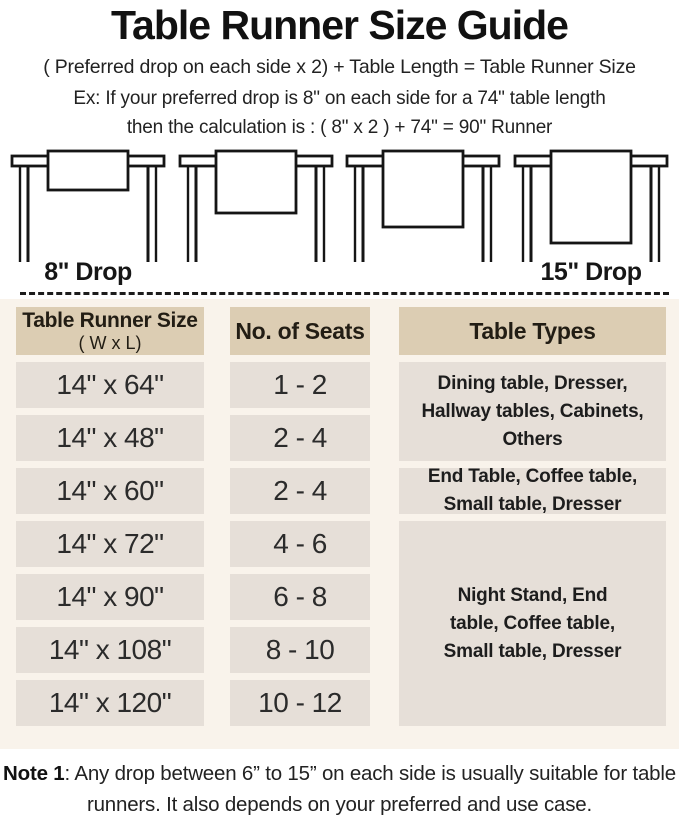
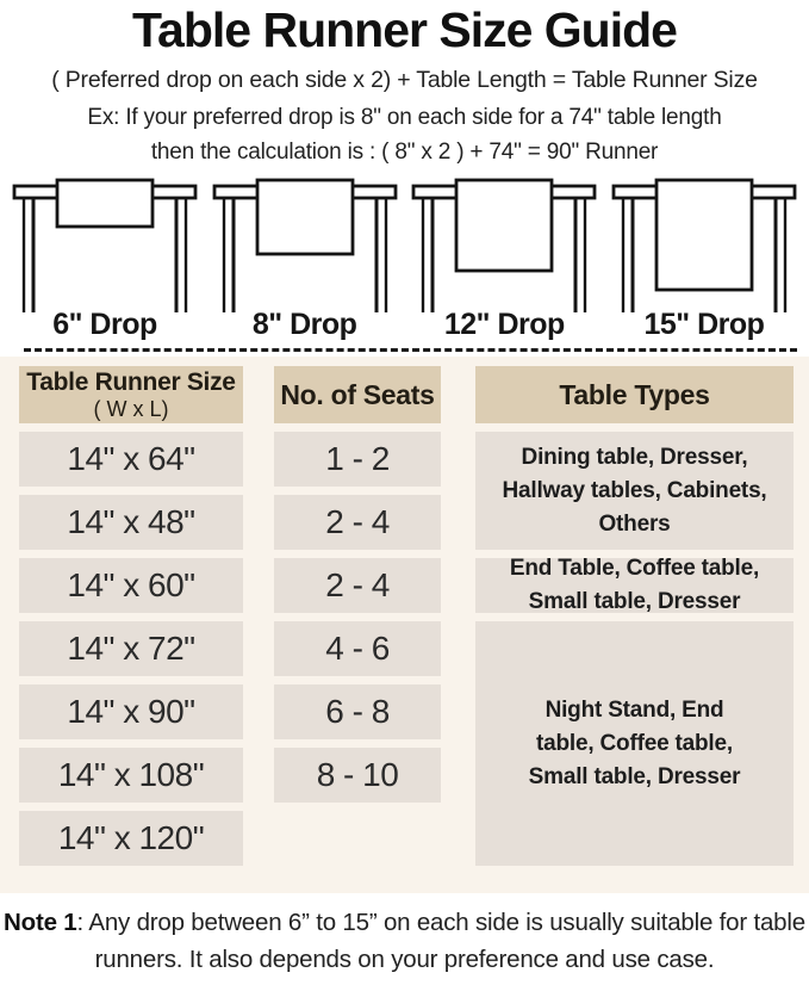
  Table Runner Size Guide
  ( Preferred drop on each side x 2) + Table Length = Table Runner Size
  Ex: If your preferred drop is 8" on each side for a 74" table length
  then the calculation is : ( 8" x 2 ) + 74" = 90" Runner
+ 6" Drop
  8" Drop
+ 12" Drop
  15" Drop
  Table Runner Size
  ( W x L)
  14" x 64"
  14" x 48"
  14" x 60"
  14" x 72"
  14" x 90"
  14" x 108"
  14" x 120"
  No. of Seats
  1 - 2
  2 - 4
  2 - 4
  4 - 6
  6 - 8
  8 - 10
- 10 - 12
  Table Types
  Dining table, Dresser, Hallway tables, Cabinets, Others
  End Table, Coffee table, Small table, Dresser
  Night Stand, End table, Coffee table, Small table, Dresser
- Note 1: Any drop between 6” to 15” on each side is usually suitable for table runners. It also depends on your preferred and use case.
+ Note 1: Any drop between 6” to 15” on each side is usually suitable for table runners. It also depends on your preference and use case.
